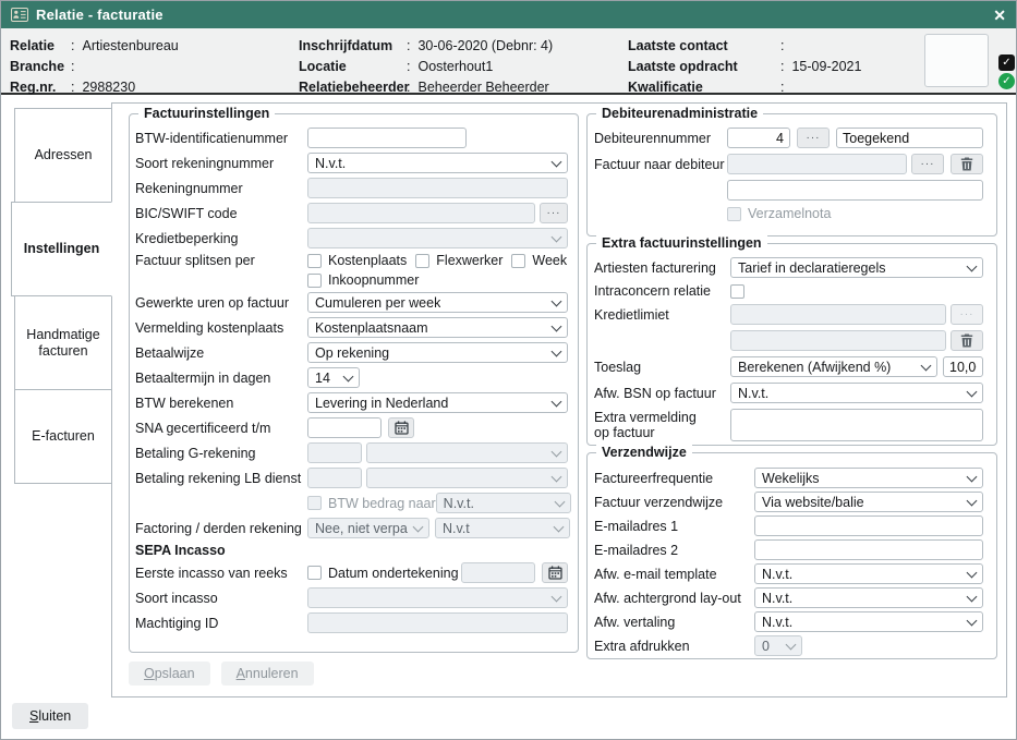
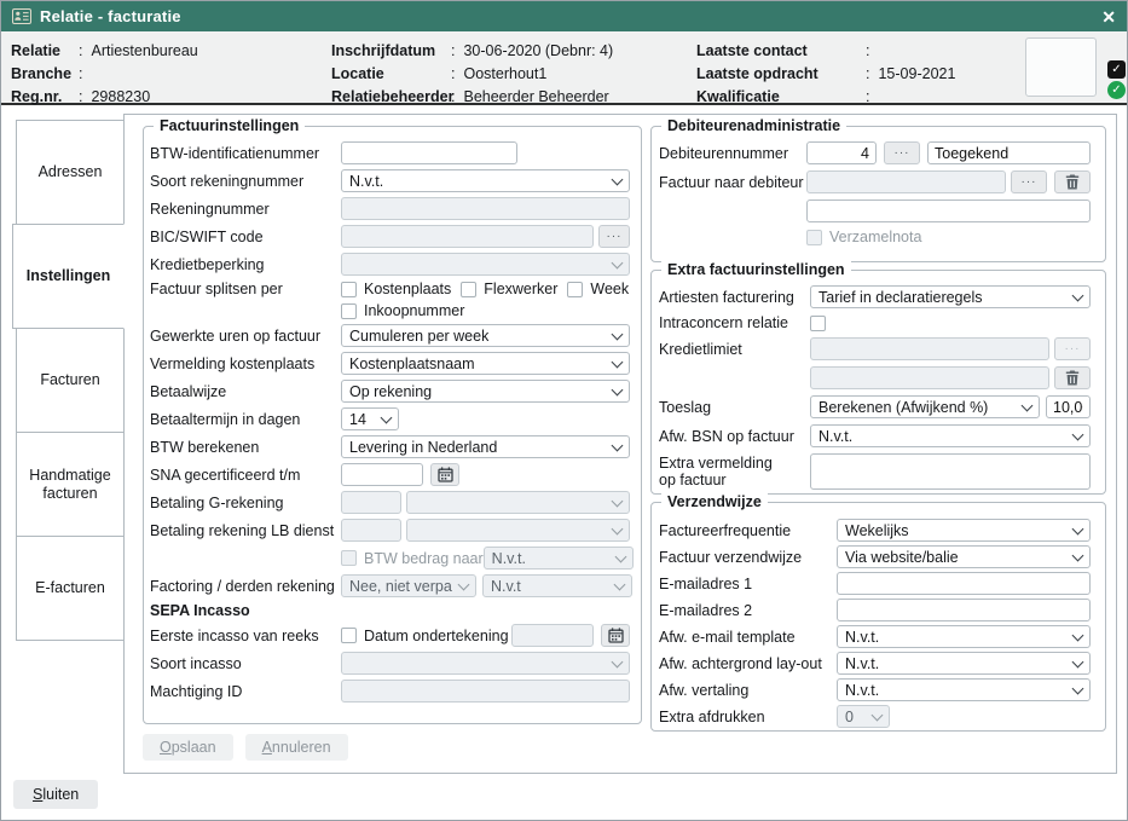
  Relatie - facturatie
  ✕
  Relatie
  :
  Artiestenbureau
  Branche
  :
  Reg.nr.
  :
  2988230
  Inschrijfdatum
  :
  30-06-2020 (Debnr: 4)
  Locatie
  :
  Oosterhout1
  Relatiebeheerder
  :
  Beheerder Beheerder
  Laatste contact
  :
  Laatste opdracht
  :
  15-09-2021
  Kwalificatie
  :
  ✓
  ✓
  Adressen
  Instellingen
+ Facturen
  Handmatige facturen
  E-facturen
  Factuurinstellingen
  BTW-identificatienummer
  Soort rekeningnummer
  N.v.t.
  Rekeningnummer
  BIC/SWIFT code
  ···
  Kredietbeperking
  Factuur splitsen per
  Kostenplaats
  Flexwerker
  Week
  Inkoopnummer
  Gewerkte uren op factuur
  Cumuleren per week
  Vermelding kostenplaats
  Kostenplaatsnaam
  Betaalwijze
  Op rekening
  Betaaltermijn in dagen
  14
  BTW berekenen
  Levering in Nederland
  SNA gecertificeerd t/m
  Betaling G-rekening
  Betaling rekening LB dienst
  BTW bedrag naar
  N.v.t.
  Factoring / derden rekening
  Nee, niet verpa
  N.v.t
  SEPA Incasso
  Eerste incasso van reeks
  Datum ondertekening
  Soort incasso
  Machtiging ID
  Debiteurenadministratie
  Debiteurennummer
  4
  ···
  Toegekend
  Factuur naar debiteur
  ···
  Verzamelnota
  Extra factuurinstellingen
  Artiesten facturering
  Tarief in declaratieregels
  Intraconcern relatie
  Kredietlimiet
  ···
  Toeslag
  Berekenen (Afwijkend %)
  10,0
  Afw. BSN op factuur
  N.v.t.
  Extra vermelding
  op factuur
  Verzendwijze
  Factureerfrequentie
  Wekelijks
  Factuur verzendwijze
  Via website/balie
  E-mailadres 1
  E-mailadres 2
  Afw. e-mail template
  N.v.t.
  Afw. achtergrond lay-out
  N.v.t.
  Afw. vertaling
  N.v.t.
  Extra afdrukken
  0
  Opslaan
  Annuleren
  Sluiten
